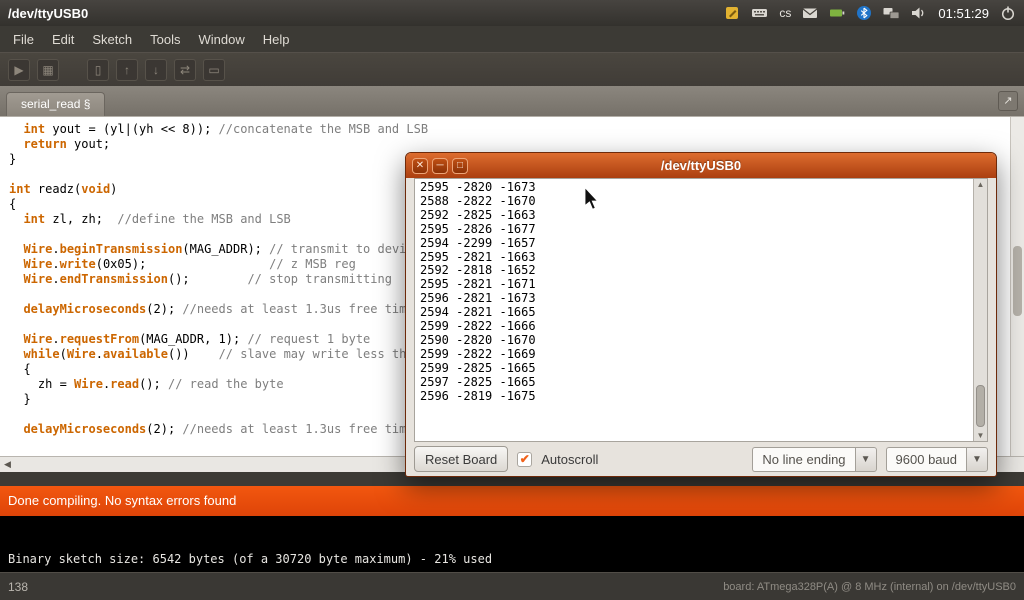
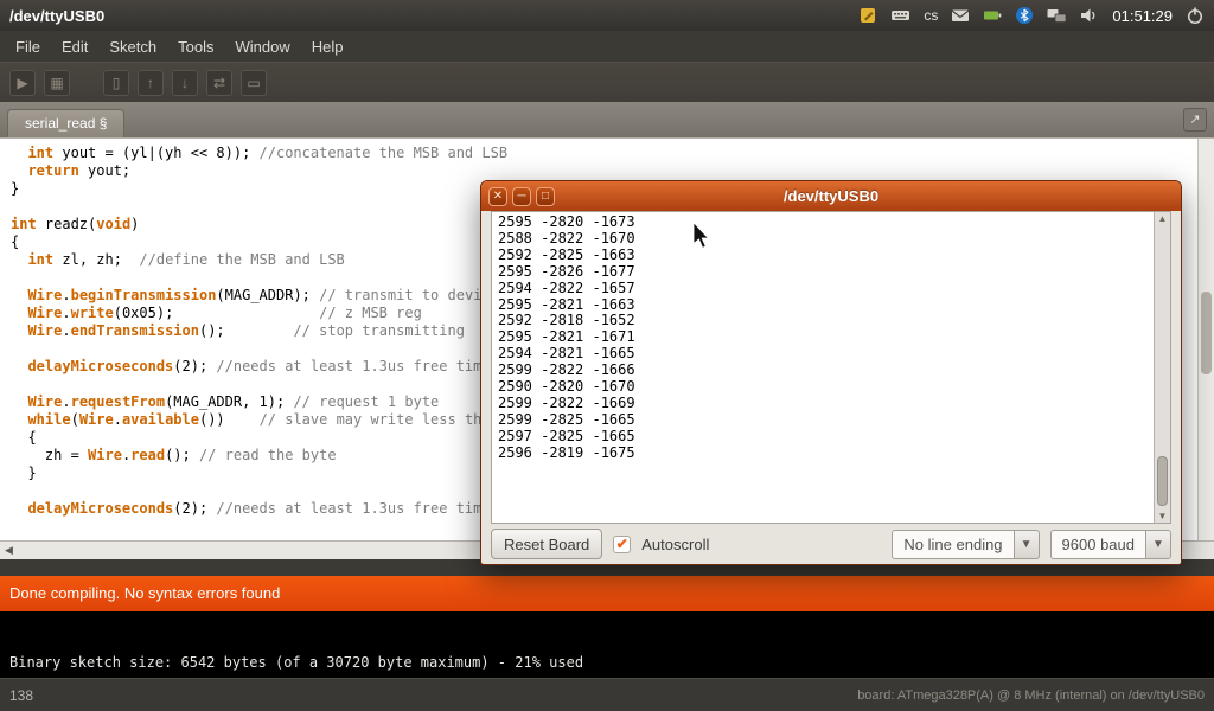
  /dev/ttyUSB0
  cs
  01:51:29
  File
  Edit
  Sketch
  Tools
  Window
  Help
  ▶
  ▦
  ▯
  ↑
  ↓
  ⇄
  ▭
  serial_read §
  ↗
  int yout = (yl|(yh << 8)); //concatenate the MSB and LSB
  return yout;
  }
  int readz(void)
  {
  int zl, zh; //define the MSB and LSB
  Wire.beginTransmission(MAG_ADDR); // transmit to devi
  Wire.write(0x05); // z MSB reg
  Wire.endTransmission(); // stop transmitting
  delayMicroseconds(2); //needs at least 1.3us free tim
  Wire.requestFrom(MAG_ADDR, 1); // request 1 byte
  while(Wire.available()) // slave may write less th
  {
  zh = Wire.read(); // read the byte
  }
  delayMicroseconds(2); //needs at least 1.3us free tim
  ◀
  Done compiling. No syntax errors found
  Binary sketch size: 6542 bytes (of a 30720 byte maximum) - 21% used
  138
  board: ATmega328P(A) @ 8 MHz (internal) on /dev/ttyUSB0
  ✕
  ─
  □
  /dev/ttyUSB0
  2595 -2820 -1673
  2588 -2822 -1670
  2592 -2825 -1663
  2595 -2826 -1677
- 2594 -2299 -1657
+ 2594 -2822 -1657
  2595 -2821 -1663
  2592 -2818 -1652
  2595 -2821 -1671
- 2596 -2821 -1673
  2594 -2821 -1665
  2599 -2822 -1666
  2590 -2820 -1670
  2599 -2822 -1669
  2599 -2825 -1665
  2597 -2825 -1665
  2596 -2819 -1675
  ▲
  ▼
  Reset Board
  ✔
  Autoscroll
  No line ending
  ▼
  9600 baud
  ▼
